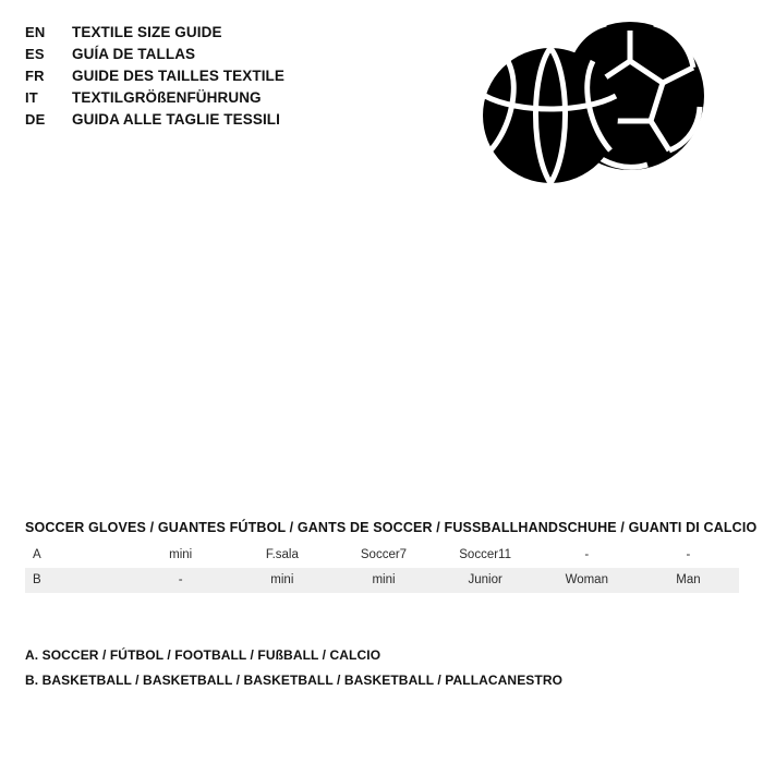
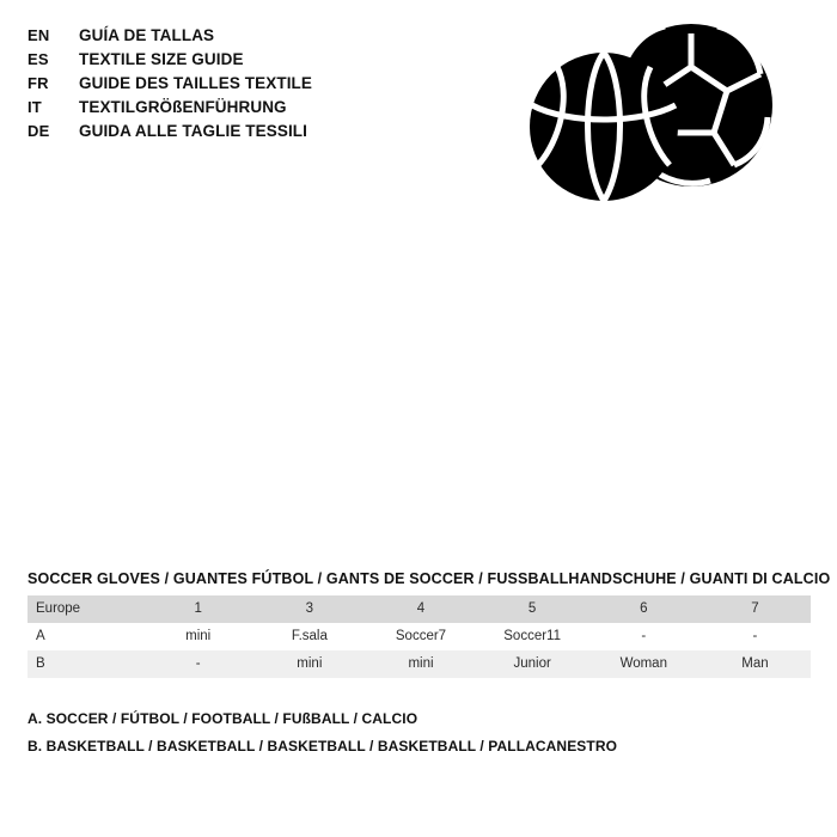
  EN
- TEXTILE SIZE GUIDE
+ GUÍA DE TALLAS
  ES
- GUÍA DE TALLAS
+ TEXTILE SIZE GUIDE
  FR
  GUIDE DES TAILLES TEXTILE
  IT
  TEXTILGRÖßENFÜHRUNG
  DE
  GUIDA ALLE TAGLIE TESSILI
  SOCCER GLOVES / GUANTES FÚTBOL / GANTS DE SOCCER / FUSSBALLHANDSCHUHE / GUANTI DI CALCIO
+ Europe	1	3	4	5	6	7
  A	mini	F.sala	Soccer7	Soccer11	-	-
  B	-	mini	mini	Junior	Woman	Man
  A. SOCCER / FÚTBOL / FOOTBALL / FUßBALL / CALCIO
  B. BASKETBALL / BASKETBALL / BASKETBALL / BASKETBALL / PALLACANESTRO
